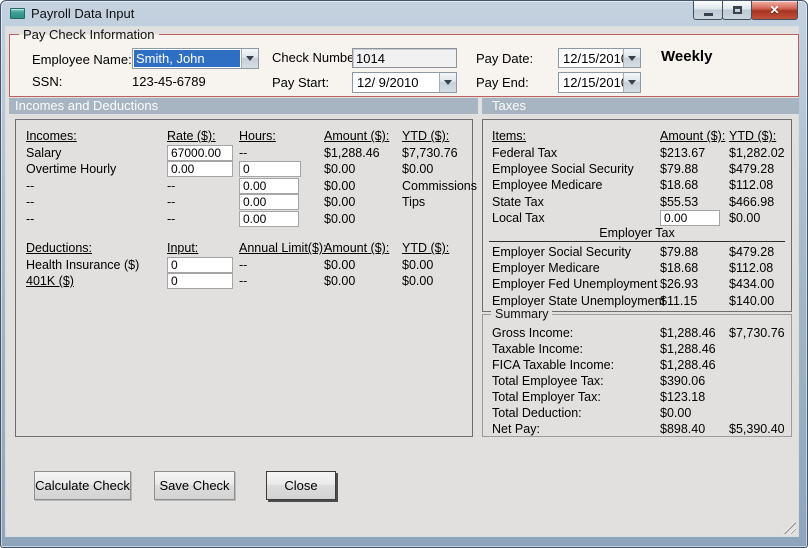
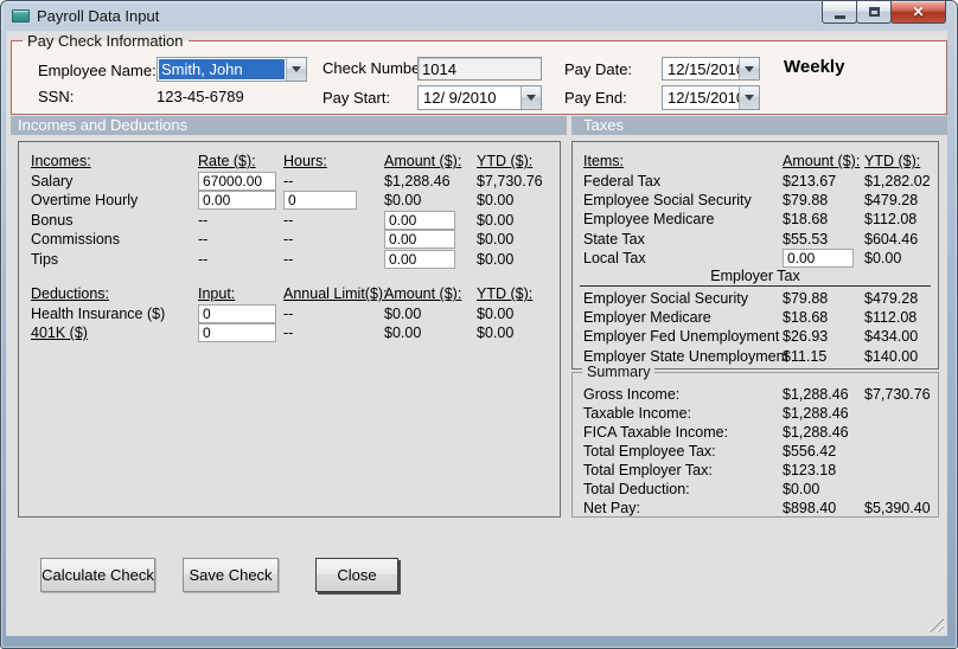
  Payroll Data Input
  ✕
  Pay Check Information
  Employee Name:
  Smith, John
  Check Numbe
  1014
  Pay Date:
  12/15/201
  Weekly
  SSN:
  123-45-6789
  Pay Start:
  12/ 9/2010
  Pay End:
  12/15/201
  Incomes and Deductions
  Taxes
  Incomes:
  Rate ($):
  Hours:
  Amount ($):
  YTD ($):
  Salary
  67000.00
  --
  $1,288.46
  $7,730.76
  Overtime Hourly
  0.00
  0
  $0.00
  $0.00
+ Bonus
  --
  --
  0.00
  $0.00
  Commissions
  --
  --
  0.00
  $0.00
  Tips
  --
  --
  0.00
  $0.00
  Deductions:
  Input:
  Annual Limit($)
  Amount ($):
  YTD ($):
  Health Insurance ($)
  0
  --
  $0.00
  $0.00
  401K ($)
  0
  --
  $0.00
  $0.00
  Items:
  Amount ($):
  YTD ($):
  Federal Tax
  $213.67
  $1,282.02
  Employee Social Security
  $79.88
  $479.28
  Employee Medicare
  $18.68
  $112.08
  State Tax
  $55.53
- $466.98
+ $604.46
  Local Tax
  0.00
  $0.00
  Employer Tax
  Employer Social Security
  $79.88
  $479.28
  Employer Medicare
  $18.68
  $112.08
  Employer Fed Unemployment
  $26.93
  $434.00
  Employer State Unemploymen
  $11.15
  $140.00
  Summary
  Gross Income:
  $1,288.46
  $7,730.76
  Taxable Income:
  $1,288.46
  FICA Taxable Income:
  $1,288.46
  Total Employee Tax:
- $390.06
+ $556.42
  Total Employer Tax:
  $123.18
  Total Deduction:
  $0.00
  Net Pay:
  $898.40
  $5,390.40
  Calculate Check
  Save Check
  Close
